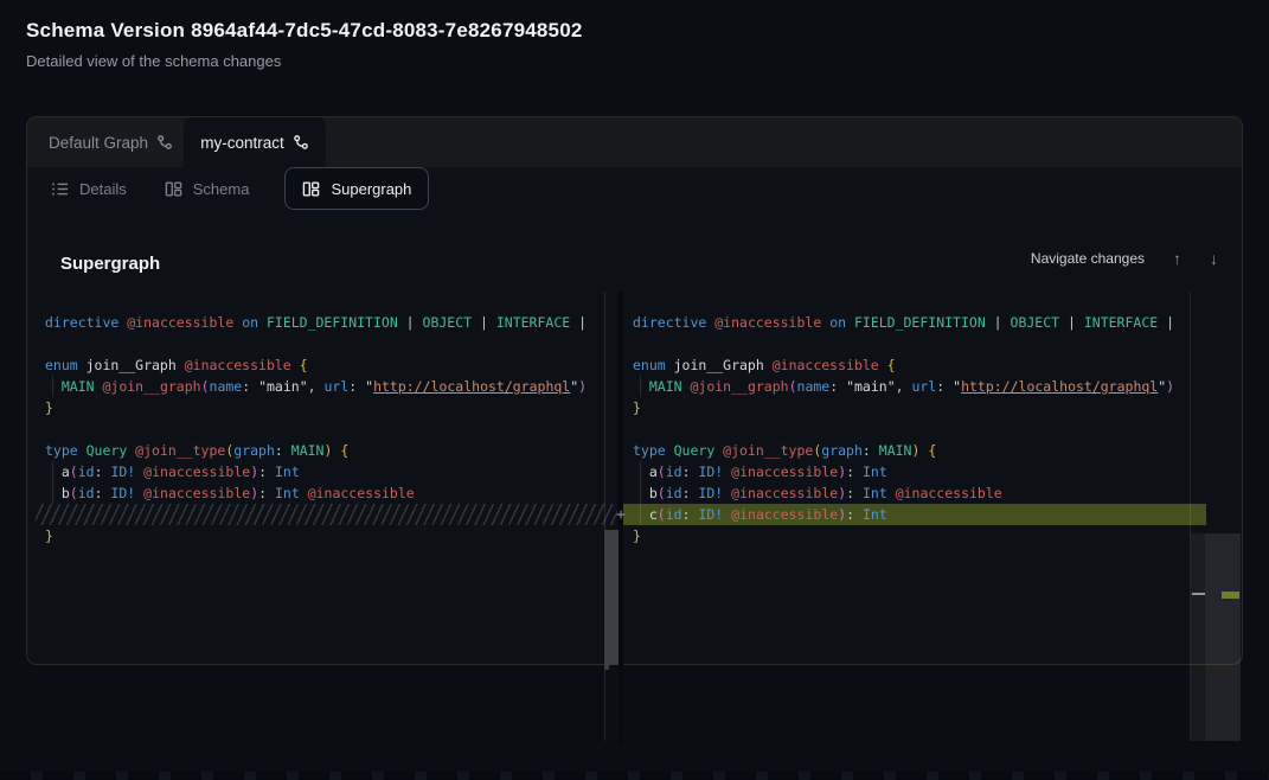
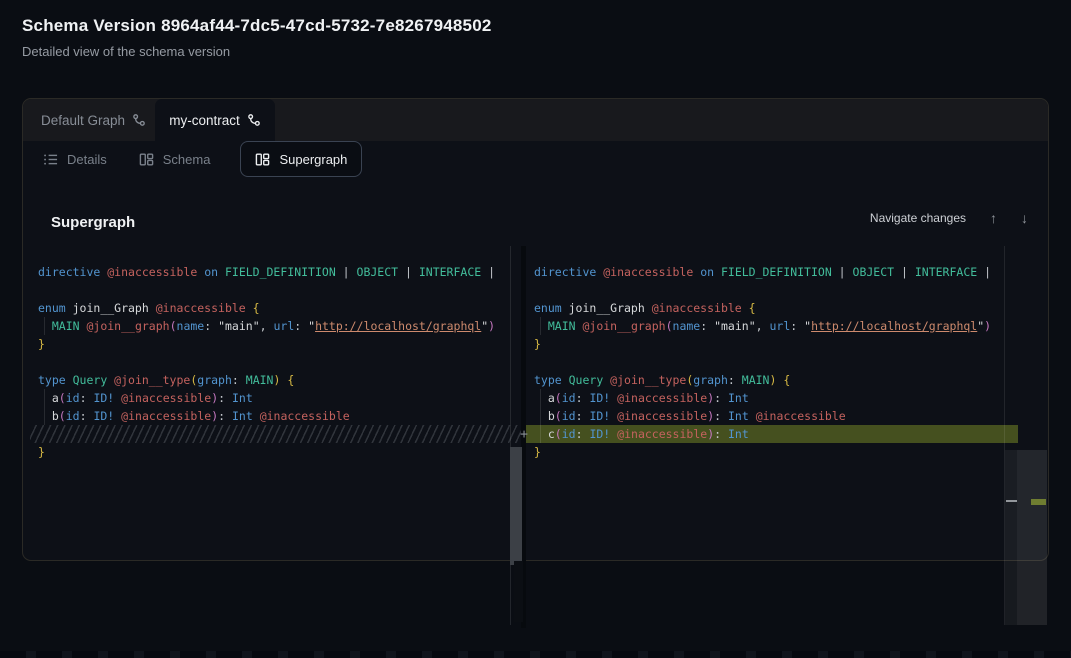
- Schema Version 8964af44-7dc5-47cd-8083-7e8267948502
+ Schema Version 8964af44-7dc5-47cd-5732-7e8267948502
- Detailed view of the schema changes
+ Detailed view of the schema version
  Default Graph
  my-contract
  Details
  Schema
  Supergraph
  Supergraph
  Navigate changes
  ↑
  ↓
  directive @inaccessible on FIELD_DEFINITION | OBJECT | INTERFACE |
  enum join__Graph @inaccessible {
  MAIN @join__graph(name: "main", url: "http://localhost/graphql")
  }
  type Query @join__type(graph: MAIN) {
  a(id: ID! @inaccessible): Int
  b(id: ID! @inaccessible): Int @inaccessible
  }
  directive @inaccessible on FIELD_DEFINITION | OBJECT | INTERFACE |
  enum join__Graph @inaccessible {
  MAIN @join__graph(name: "main", url: "http://localhost/graphql")
  }
  type Query @join__type(graph: MAIN) {
  a(id: ID! @inaccessible): Int
  b(id: ID! @inaccessible): Int @inaccessible
  c(id: ID! @inaccessible): Int
  }
  +
